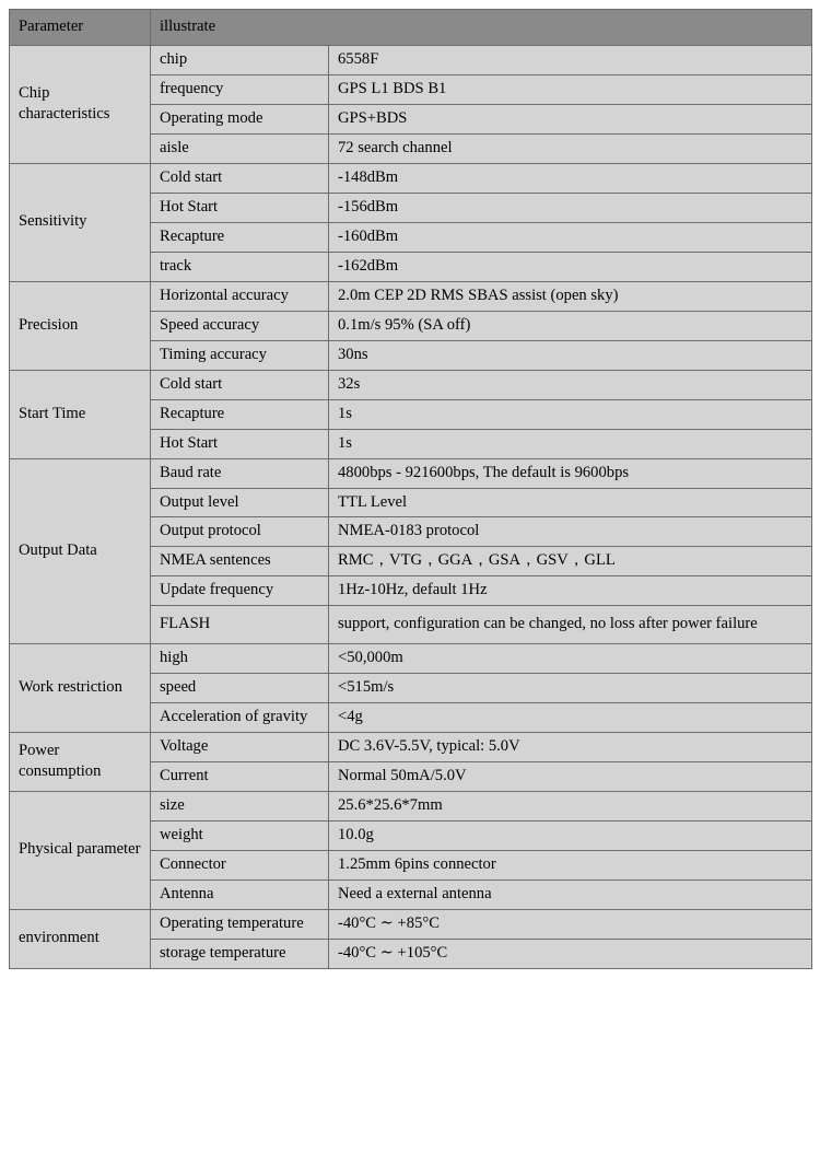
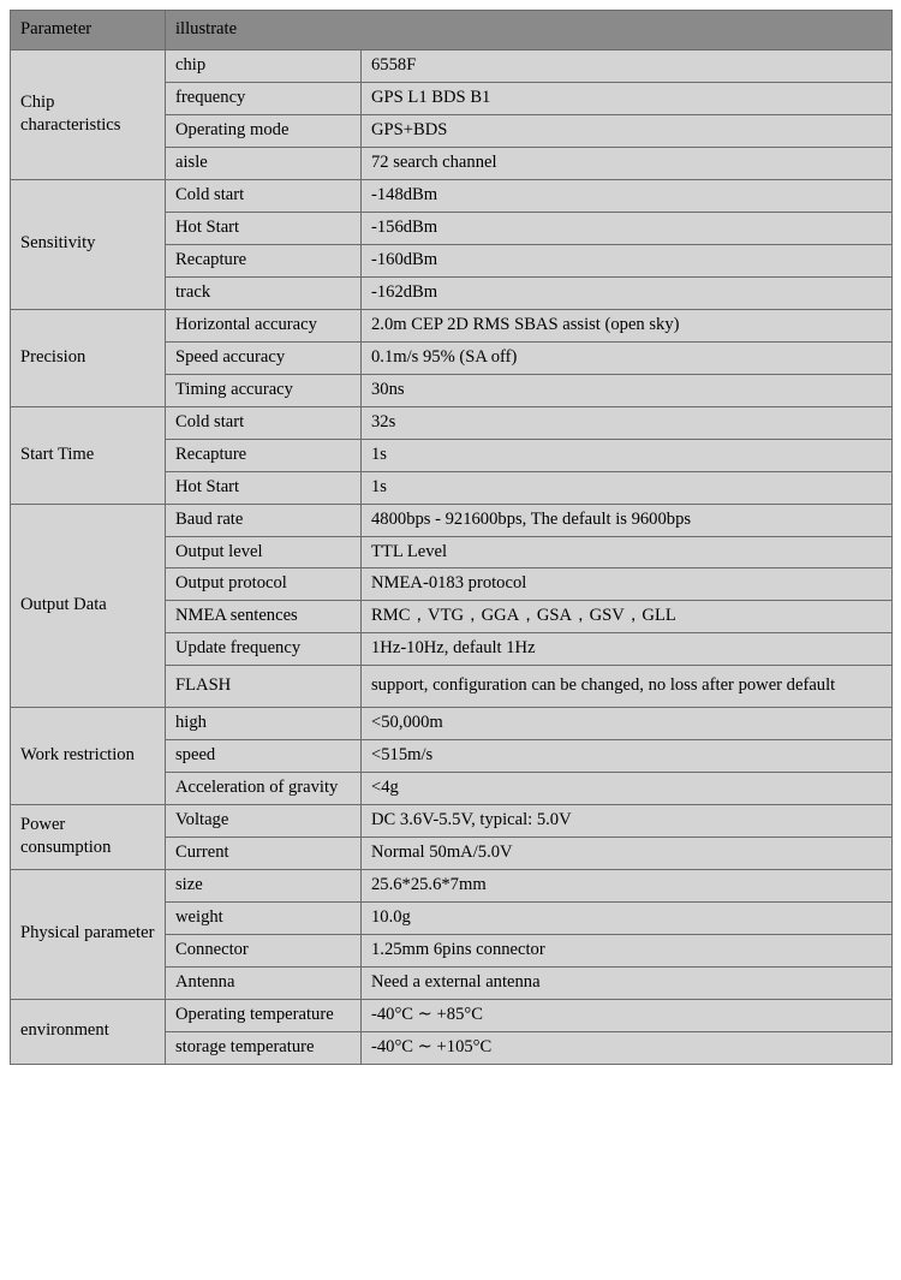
  Parameter	illustrate
  Chip characteristics	chip	6558F
  frequency	GPS L1 BDS B1
  Operating mode	GPS+BDS
  aisle	72 search channel
  Sensitivity	Cold start	-148dBm
  Hot Start	-156dBm
  Recapture	-160dBm
  track	-162dBm
  Precision	Horizontal accuracy	2.0m CEP 2D RMS SBAS assist (open sky)
  Speed accuracy	0.1m/s 95% (SA off)
  Timing accuracy	30ns
  Start Time	Cold start	32s
  Recapture	1s
  Hot Start	1s
  Output Data	Baud rate	4800bps - 921600bps, The default is 9600bps
  Output level	TTL Level
  Output protocol	NMEA-0183 protocol
  NMEA sentences	RMC，VTG，GGA，GSA，GSV，GLL
  Update frequency	1Hz-10Hz, default 1Hz
- FLASH	support, configuration can be changed, no loss after power failure
+ FLASH	support, configuration can be changed, no loss after power default
  Work restriction	high	<50,000m
  speed	<515m/s
  Acceleration of gravity	<4g
  Power consumption	Voltage	DC 3.6V-5.5V, typical: 5.0V
  Current	Normal 50mA/5.0V
  Physical parameter	size	25.6*25.6*7mm
  weight	10.0g
  Connector	1.25mm 6pins connector
  Antenna	Need a external antenna
  environment	Operating temperature	-40°C ∼ +85°C
  storage temperature	-40°C ∼ +105°C
